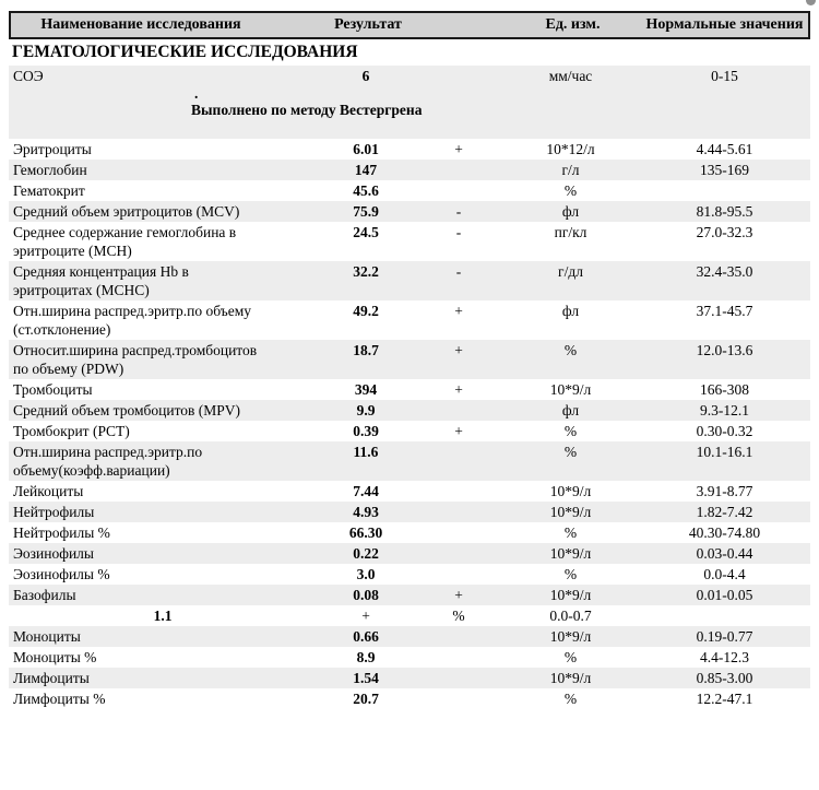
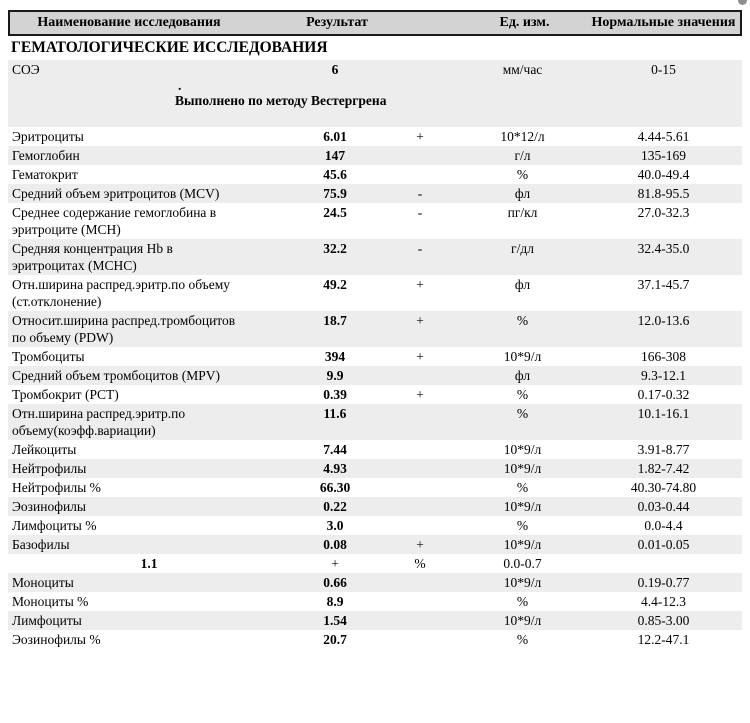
  Наименование исследования
  Результат
  Ед. изм.
  Нормальные значения
  ГЕМАТОЛОГИЧЕСКИЕ ИССЛЕДОВАНИЯ
  СОЭ
  6
  мм/час
  0-15
  .
  Выполнено по методу Вестергрена
  Эритроциты
  6.01
  +
  10*12/л
  4.44-5.61
  Гемоглобин
  147
  г/л
  135-169
  Гематокрит
  45.6
  %
+ 40.0-49.4
  Средний объем эритроцитов (MCV)
  75.9
  -
  фл
  81.8-95.5
  Среднее содержание гемоглобина в эритроците (MCH)
  24.5
  -
  пг/кл
  27.0-32.3
  Средняя концентрация Hb в эритроцитах (MCHC)
  32.2
  -
  г/дл
  32.4-35.0
  Отн.ширина распред.эритр.по объему (ст.отклонение)
  49.2
  +
  фл
  37.1-45.7
  Относит.ширина распред.тромбоцитов по объему (PDW)
  18.7
  +
  %
  12.0-13.6
  Тромбоциты
  394
  +
  10*9/л
  166-308
  Средний объем тромбоцитов (MPV)
  9.9
  фл
  9.3-12.1
  Тромбокрит (PCT)
  0.39
  +
  %
- 0.30-0.32
+ 0.17-0.32
  Отн.ширина распред.эритр.по объему(коэфф.вариации)
  11.6
  %
  10.1-16.1
  Лейкоциты
  7.44
  10*9/л
  3.91-8.77
  Нейтрофилы
  4.93
  10*9/л
  1.82-7.42
  Нейтрофилы %
  66.30
  %
  40.30-74.80
  Эозинофилы
  0.22
  10*9/л
  0.03-0.44
- Эозинофилы %
+ Лимфоциты %
  3.0
  %
  0.0-4.4
  Базофилы
  0.08
  +
  10*9/л
  0.01-0.05
  1.1
  +
  %
  0.0-0.7
  Моноциты
  0.66
  10*9/л
  0.19-0.77
  Моноциты %
  8.9
  %
  4.4-12.3
  Лимфоциты
  1.54
  10*9/л
  0.85-3.00
- Лимфоциты %
+ Эозинофилы %
  20.7
  %
  12.2-47.1
